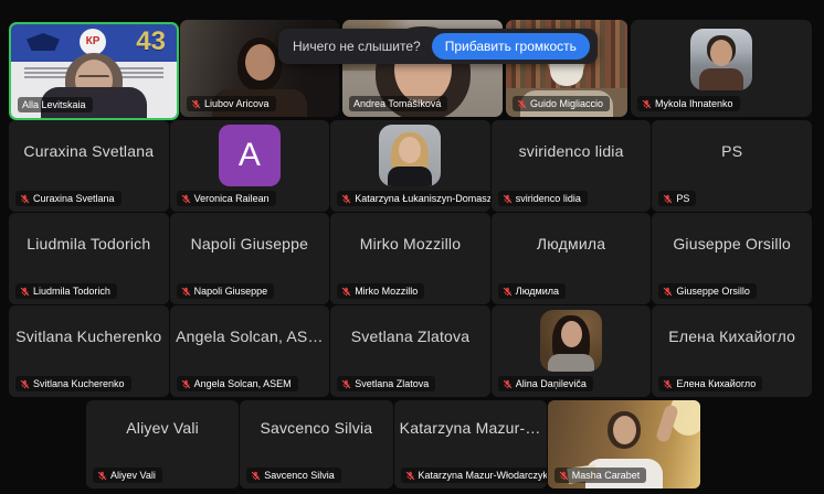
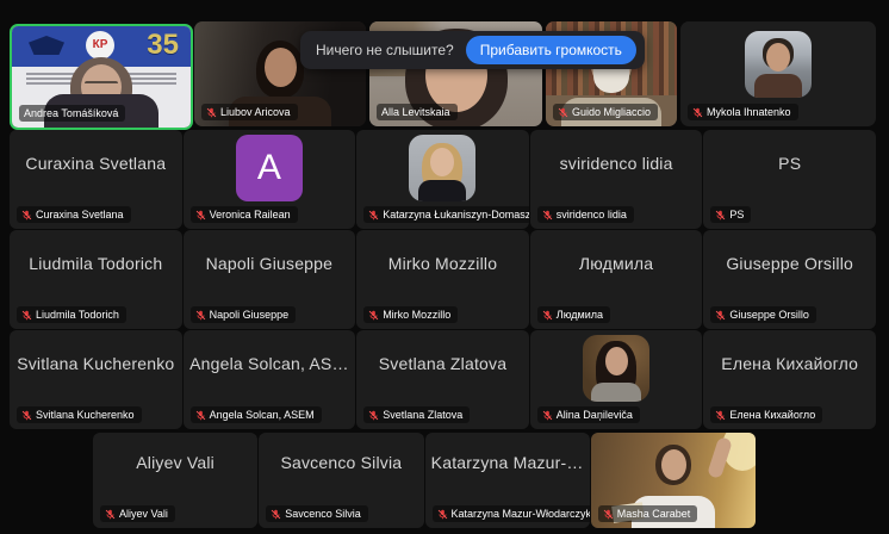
  Ничего не слышите?
  Прибавить громкость
  КР
- 43
+ 35
- Alla Levitskaia
+ Andrea Tomášíková
  Liubov Aricova
- Andrea Tomášíková
+ Alla Levitskaia
  Guido Migliaccio
  Mykola Ihnatenko
  Curaxina Svetlana
  Curaxina Svetlana
  A
  Veronica Railean
  Katarzyna Łukaniszyn-Domasz
  sviridenco lidia
  sviridenco lidia
  PS
  PS
  Liudmila Todorich
  Liudmila Todorich
  Napoli Giuseppe
  Napoli Giuseppe
  Mirko Mozzillo
  Mirko Mozzillo
  Людмила
  Людмила
  Giuseppe Orsillo
  Giuseppe Orsillo
  Svitlana Kucherenko
  Svitlana Kucherenko
  Angela Solcan, AS…
  Angela Solcan, ASEM
  Svetlana Zlatova
  Svetlana Zlatova
  Alina Daņileviča
  Елена Кихайогло
  Елена Кихайогло
  Aliyev Vali
  Aliyev Vali
  Savcenco Silvia
  Savcenco Silvia
  Katarzyna Mazur-…
  Katarzyna Mazur-Włodarczyk
  Masha Carabet
